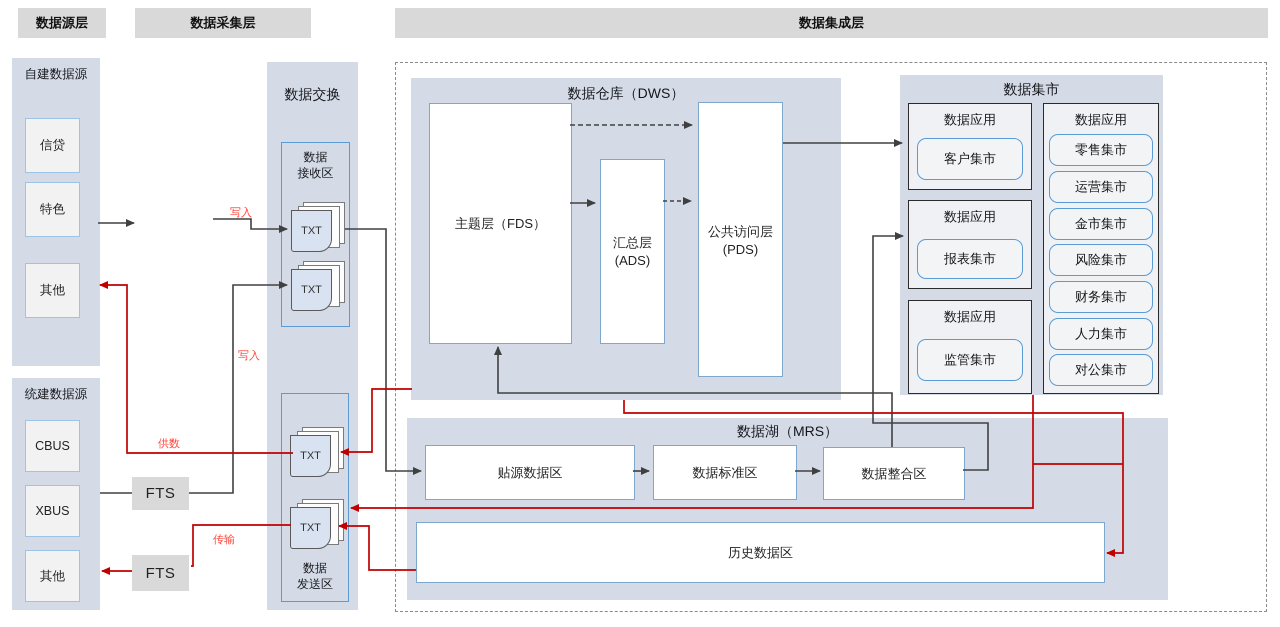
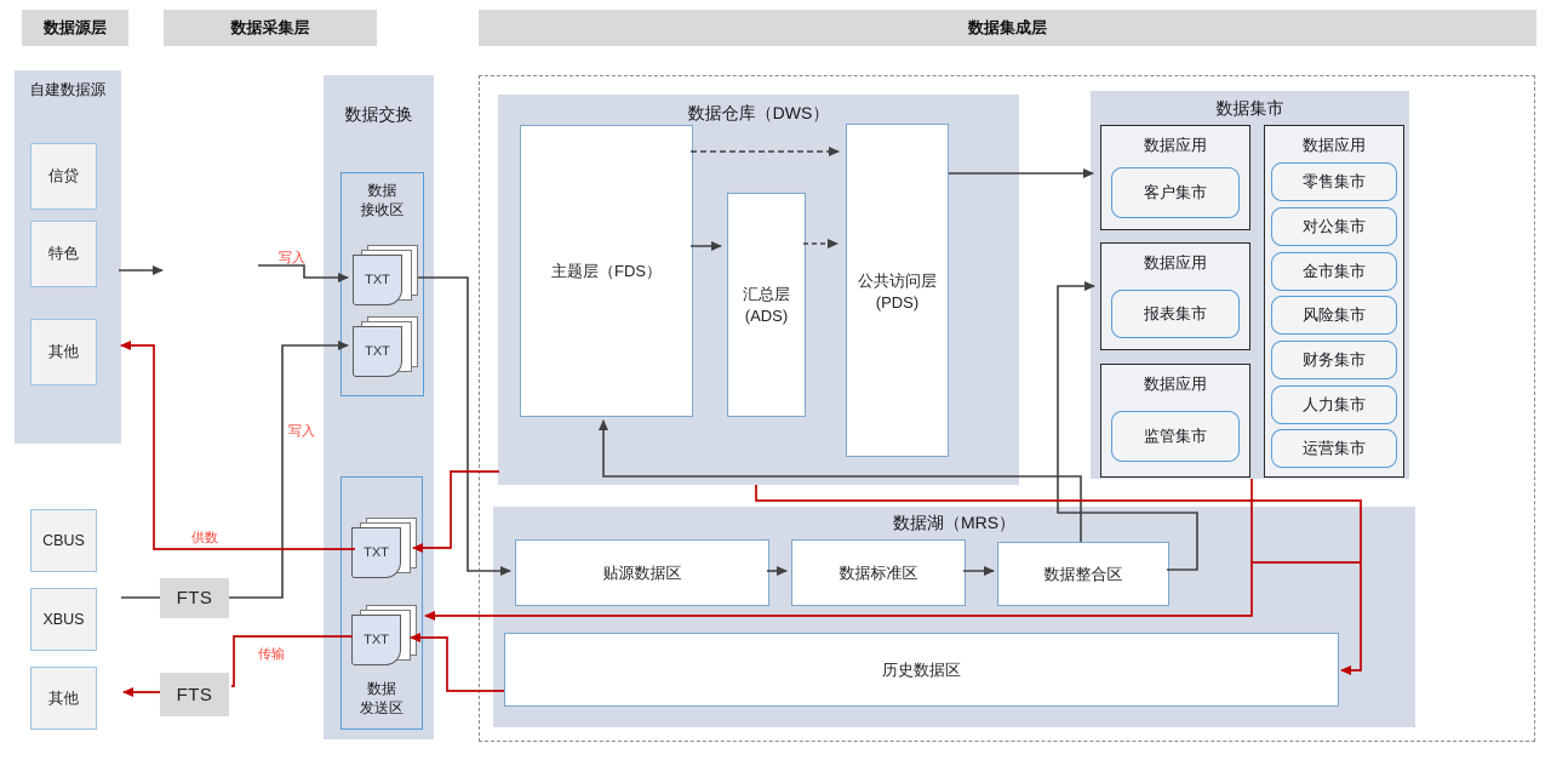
  数据源层
  数据采集层
  数据集成层
  自建数据源
  信贷
  特色
  其他
- 统建数据源
  CBUS
  XBUS
  其他
  FTS
  FTS
  数据交换
  数据
  接收区
  TXT
  TXT
  数据
  发送区
  TXT
  TXT
  数据仓库（DWS）
  主题层（FDS）
  汇总层
  (ADS)
  公共访问层
  (PDS)
  数据集市
  数据应用
  客户集市
  数据应用
  报表集市
  数据应用
  监管集市
  数据应用
  零售集市
- 运营集市
+ 对公集市
  金市集市
  风险集市
  财务集市
  人力集市
- 对公集市
+ 运营集市
  数据湖（MRS）
  贴源数据区
  数据标准区
  数据整合区
  历史数据区
  写入
  写入
  供数
  传输
